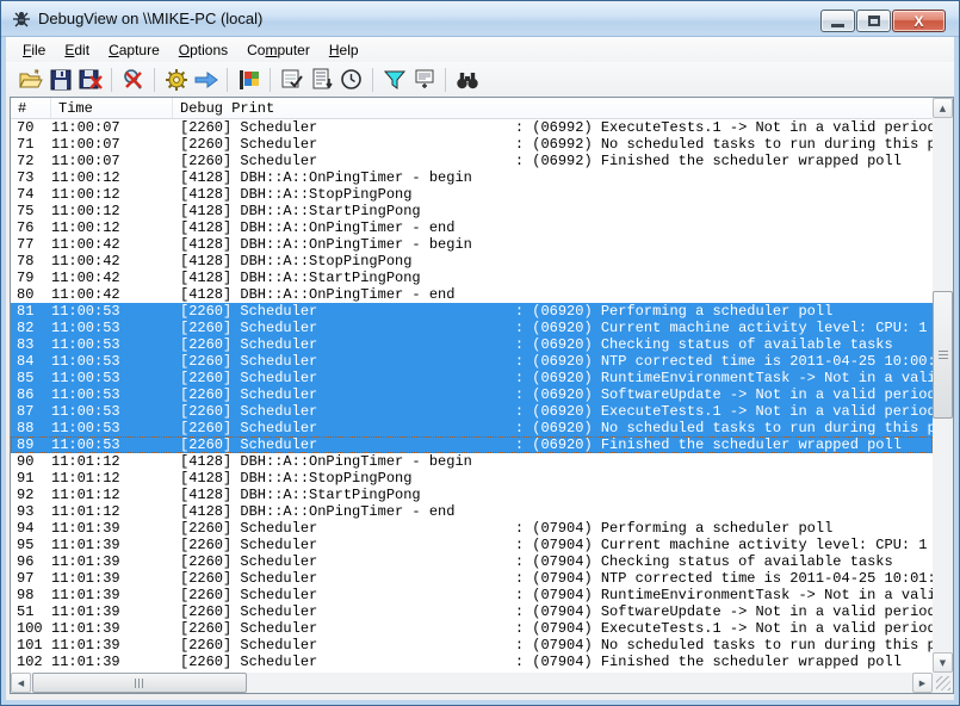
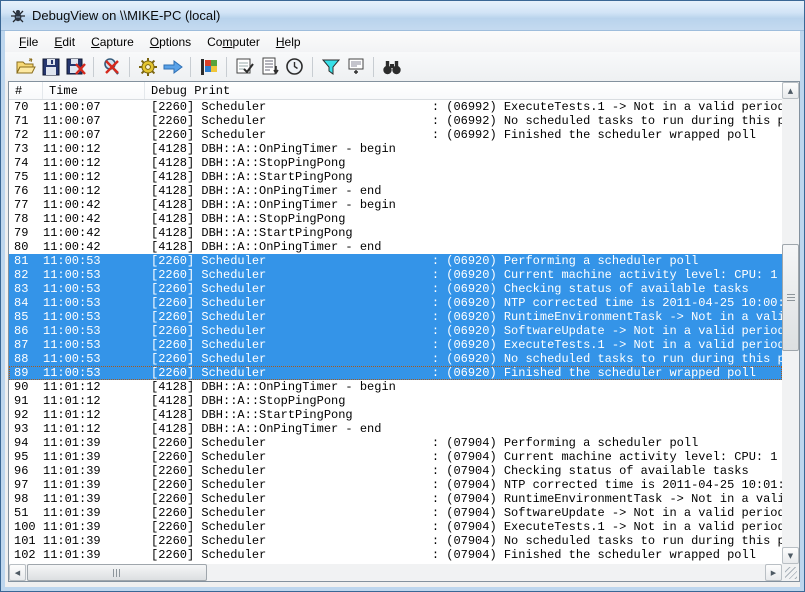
  DebugView on \\MIKE-PC (local)
- X
  File
  Edit
  Capture
  Options
  Computer
  Help
  #
  Time
  Debug Print
  70
  11:00:07
  [2260] Scheduler : (06992) ExecuteTests.1 -> Not in a valid perio
  71
  11:00:07
  [2260] Scheduler : (06992) No scheduled tasks to run during this
  72
  11:00:07
  [2260] Scheduler : (06992) Finished the scheduler wrapped poll
  73
  11:00:12
  [4128] DBH::A::OnPingTimer - begin
  74
  11:00:12
  [4128] DBH::A::StopPingPong
  75
  11:00:12
  [4128] DBH::A::StartPingPong
  76
  11:00:12
  [4128] DBH::A::OnPingTimer - end
  77
  11:00:42
  [4128] DBH::A::OnPingTimer - begin
  78
  11:00:42
  [4128] DBH::A::StopPingPong
  79
  11:00:42
  [4128] DBH::A::StartPingPong
  80
  11:00:42
  [4128] DBH::A::OnPingTimer - end
  81
  11:00:53
  [2260] Scheduler : (06920) Performing a scheduler poll
  82
  11:00:53
  [2260] Scheduler : (06920) Current machine activity level: CPU: 1
  83
  11:00:53
  [2260] Scheduler : (06920) Checking status of available tasks
  84
  11:00:53
  [2260] Scheduler : (06920) NTP corrected time is 2011-04-25 10:00
  85
  11:00:53
  [2260] Scheduler : (06920) RuntimeEnvironmentTask -> Not in a val
  86
  11:00:53
  [2260] Scheduler : (06920) SoftwareUpdate -> Not in a valid perio
  87
  11:00:53
  [2260] Scheduler : (06920) ExecuteTests.1 -> Not in a valid perio
  88
  11:00:53
  [2260] Scheduler : (06920) No scheduled tasks to run during this
  89
  11:00:53
  [2260] Scheduler : (06920) Finished the scheduler wrapped poll
  90
  11:01:12
  [4128] DBH::A::OnPingTimer - begin
  91
  11:01:12
  [4128] DBH::A::StopPingPong
  92
  11:01:12
  [4128] DBH::A::StartPingPong
  93
  11:01:12
  [4128] DBH::A::OnPingTimer - end
  94
  11:01:39
  [2260] Scheduler : (07904) Performing a scheduler poll
  95
  11:01:39
  [2260] Scheduler : (07904) Current machine activity level: CPU: 1
  96
  11:01:39
  [2260] Scheduler : (07904) Checking status of available tasks
  97
  11:01:39
  [2260] Scheduler : (07904) NTP corrected time is 2011-04-25 10:01
  98
  11:01:39
  [2260] Scheduler : (07904) RuntimeEnvironmentTask -> Not in a val
  51
  11:01:39
  [2260] Scheduler : (07904) SoftwareUpdate -> Not in a valid perio
  100
  11:01:39
  [2260] Scheduler : (07904) ExecuteTests.1 -> Not in a valid perio
  101
  11:01:39
  [2260] Scheduler : (07904) No scheduled tasks to run during this
  102
  11:01:39
  [2260] Scheduler : (07904) Finished the scheduler wrapped poll
  ▲
  ▼
  ◀
  ▶
